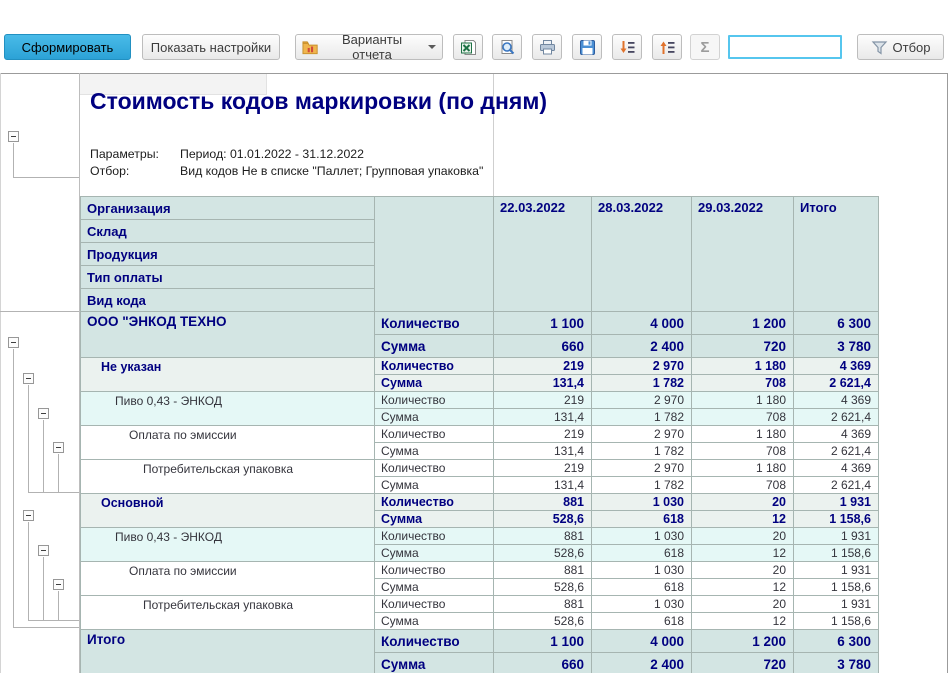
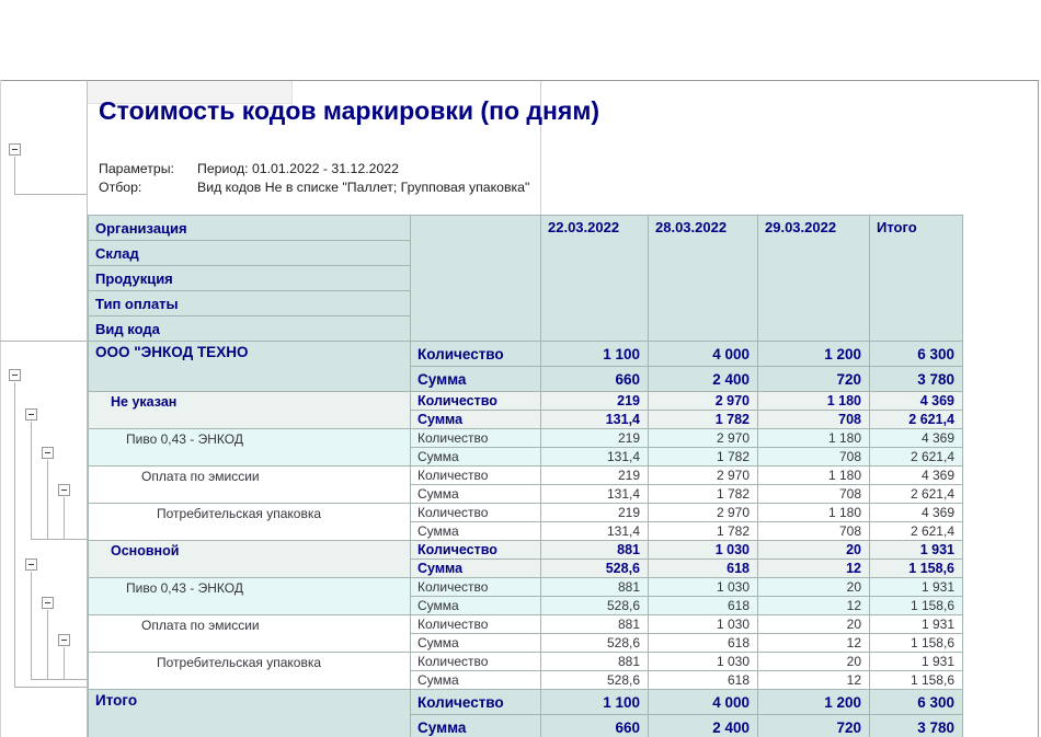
- Сформировать
- Показать настройки
- Варианты отчета
- Σ
- Отбор
  Стоимость кодов маркировки (по дням)
  Параметры:
  Период: 01.01.2022 - 31.12.2022
  Отбор:
  Вид кодов Не в списке "Паллет; Групповая упаковка"
  Организация		22.03.2022	28.03.2022	29.03.2022	Итого
  Склад
  Продукция
  Тип оплаты
  Вид кода
  ООО "ЭНКОД ТЕХНО	Количество	1 100	4 000	1 200	6 300
  Сумма	660	2 400	720	3 780
  Не указан	Количество	219	2 970	1 180	4 369
  Сумма	131,4	1 782	708	2 621,4
  Пиво 0,43 - ЭНКОД	Количество	219	2 970	1 180	4 369
  Сумма	131,4	1 782	708	2 621,4
  Оплата по эмиссии	Количество	219	2 970	1 180	4 369
  Сумма	131,4	1 782	708	2 621,4
  Потребительская упаковка	Количество	219	2 970	1 180	4 369
  Сумма	131,4	1 782	708	2 621,4
  Основной	Количество	881	1 030	20	1 931
  Сумма	528,6	618	12	1 158,6
  Пиво 0,43 - ЭНКОД	Количество	881	1 030	20	1 931
  Сумма	528,6	618	12	1 158,6
  Оплата по эмиссии	Количество	881	1 030	20	1 931
  Сумма	528,6	618	12	1 158,6
  Потребительская упаковка	Количество	881	1 030	20	1 931
  Сумма	528,6	618	12	1 158,6
  Итого	Количество	1 100	4 000	1 200	6 300
  Сумма	660	2 400	720	3 780
